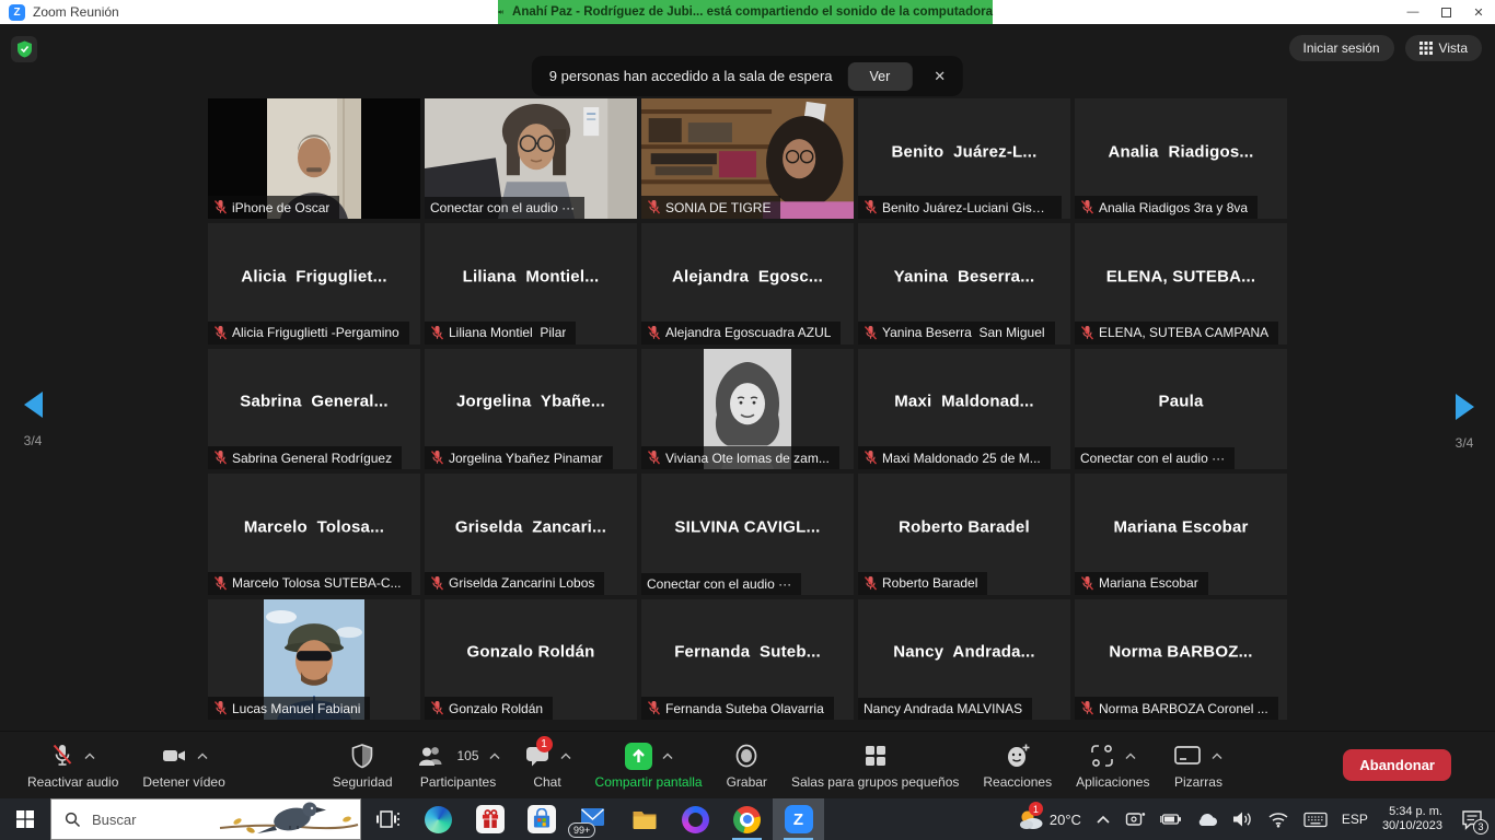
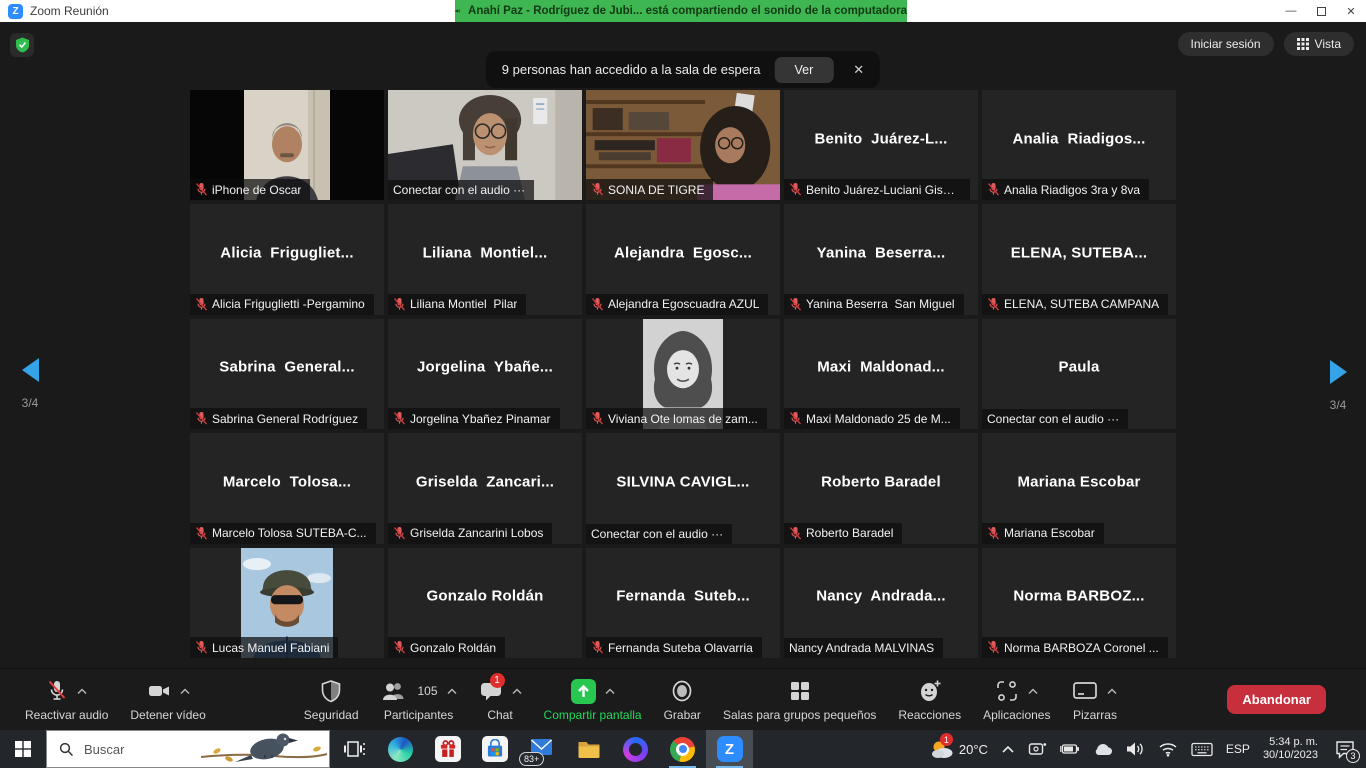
  Z
  Zoom Reunión
  Anahí Paz - Rodríguez de Jubi... está compartiendo el sonido de la computadora
  —
  ✕
  Iniciar sesión
  Vista
  9 personas han accedido a la sala de espera
  Ver
  ✕
  3/4
  iPhone de Oscar
  Conectar con el audio ···
  SONIA DE TIGRE
  Benito Juárez-L...
  Benito Juárez-Luciani Giselle
  Analia Riadigos...
  Analia Riadigos 3ra y 8va
  Alicia Frigugliet...
  Alicia Friguglietti -Pergamino
  Liliana Montiel...
  Liliana Montiel Pilar
  Alejandra Egosc...
  Alejandra Egoscuadra AZUL
  Yanina Beserra...
  Yanina Beserra San Miguel
  ELENA, SUTEBA...
  ELENA, SUTEBA CAMPANA
  Sabrina General...
  Sabrina General Rodríguez
  Jorgelina Ybañe...
  Jorgelina Ybañez Pinamar
  Viviana Ote lomas de zam...
  Maxi Maldonad...
  Maxi Maldonado 25 de M...
  Paula
  Conectar con el audio ···
  Marcelo Tolosa...
  Marcelo Tolosa SUTEBA-C...
  Griselda Zancari...
  Griselda Zancarini Lobos
  SILVINA CAVIGL...
  Conectar con el audio ···
  Roberto Baradel
  Roberto Baradel
  Mariana Escobar
  Mariana Escobar
  Lucas Manuel Fabiani
  Gonzalo Roldán
  Gonzalo Roldán
  Fernanda Suteb...
  Fernanda Suteba Olavarria
  Nancy Andrada...
  Nancy Andrada MALVINAS
  Norma BARBOZ...
  Norma BARBOZA Coronel ...
  3/4
  Reactivar audio
  Detener vídeo
  Seguridad
  105
  Participantes
  1
  Chat
  Compartir pantalla
  Grabar
  Salas para grupos pequeños
  Reacciones
  Aplicaciones
  Pizarras
  Abandonar
  Buscar
- 99+
+ 83+
  Z
  1
  20°C
  ESP
  5:34 p. m.
  30/10/2023
  3
